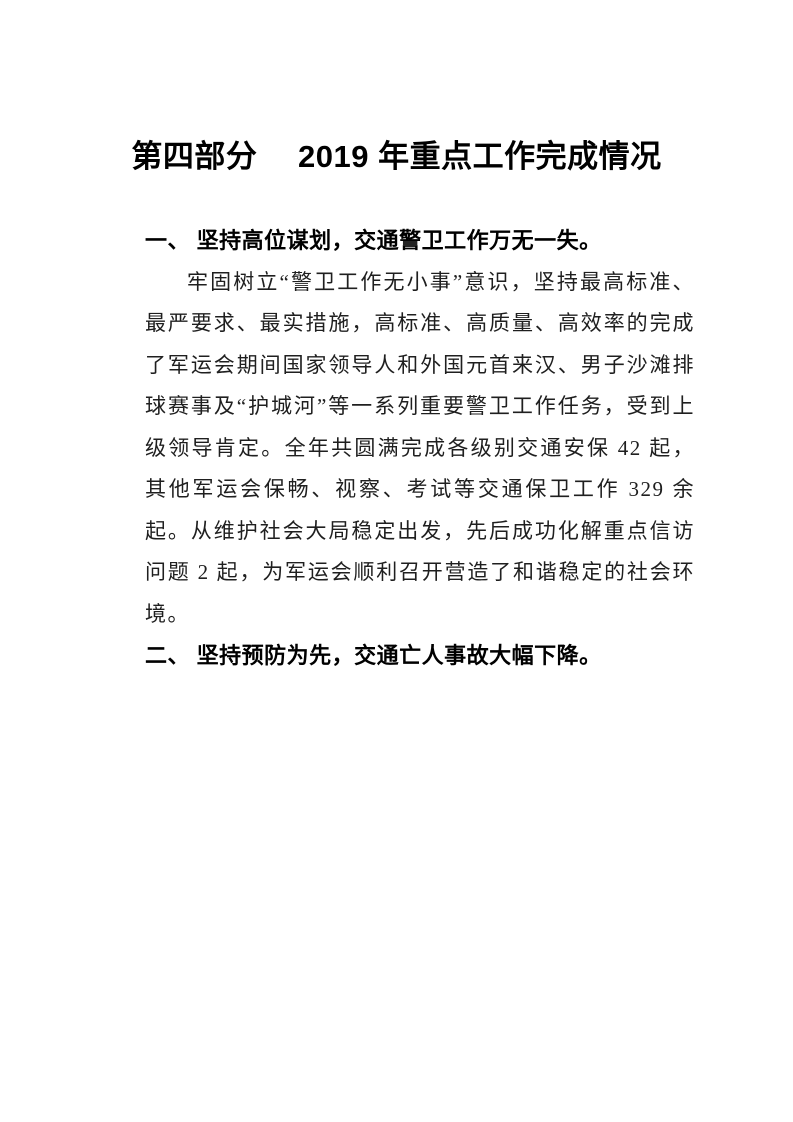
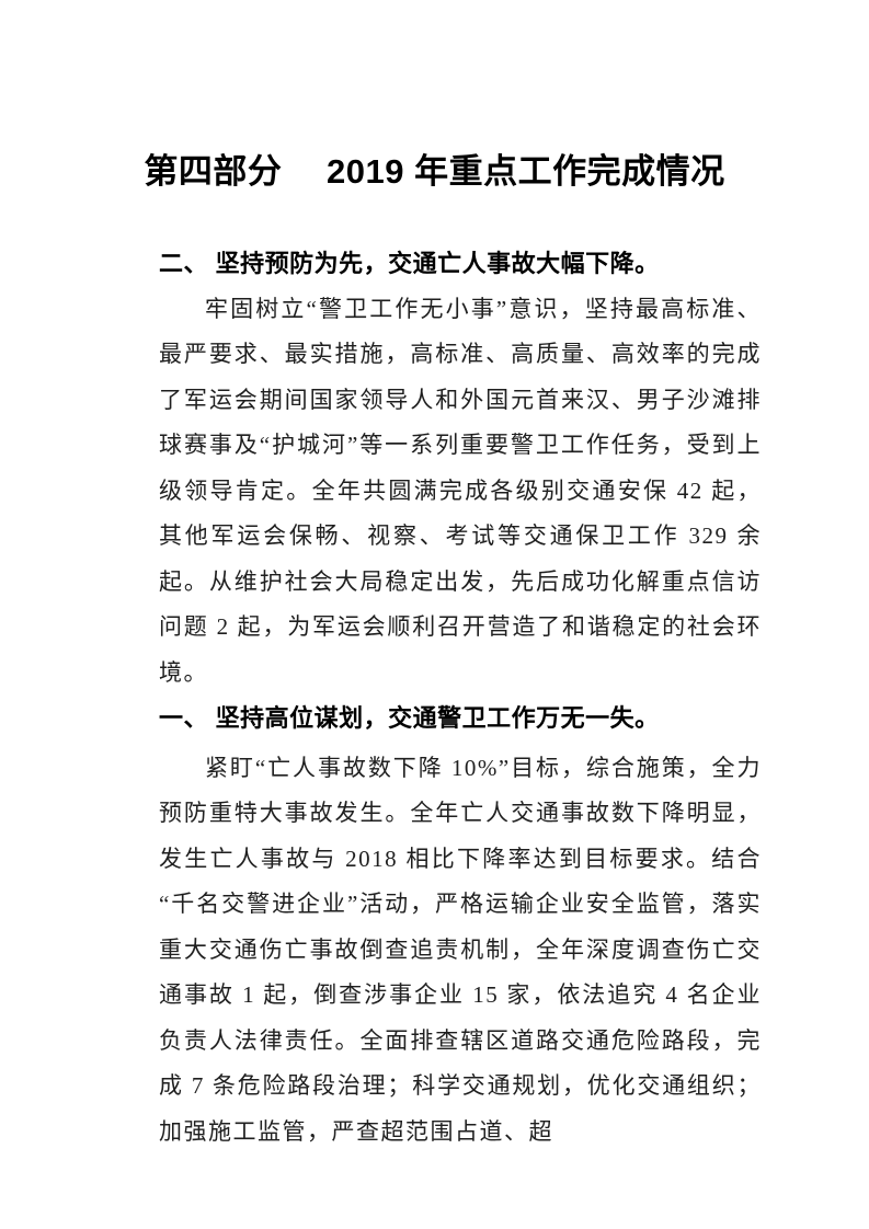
  第四部分 2019 年重点工作完成情况
- 一、 坚持高位谋划，交通警卫工作万无一失。
+ 二、 坚持预防为先，交通亡人事故大幅下降。
  牢固树立“警卫工作无小事”意识，坚持最高标准、最严要求、最实措施，高标准、高质量、高效率的完成了军运会期间国家领导人和外国元首来汉、男子沙滩排球赛事及“护城河”等一系列重要警卫工作任务，受到上级领导肯定。全年共圆满完成各级别交通安保 42 起，其他军运会保畅、视察、考试等交通保卫工作 329 余起。从维护社会大局稳定出发，先后成功化解重点信访问题 2 起，为军运会顺利召开营造了和谐稳定的社会环境。
- 二、 坚持预防为先，交通亡人事故大幅下降。
+ 一、 坚持高位谋划，交通警卫工作万无一失。
+ 紧盯“亡人事故数下降 10%”目标，综合施策，全力预防重特大事故发生。全年亡人交通事故数下降明显，发生亡人事故与 2018 相比下降率达到目标要求。结合“千名交警进企业”活动，严格运输企业安全监管，落实重大交通伤亡事故倒查追责机制，全年深度调查伤亡交通事故 1 起，倒查涉事企业 15 家，依法追究 4 名企业负责人法律责任。全面排查辖区道路交通危险路段，完成 7 条危险路段治理；科学交通规划，优化交通组织；加强施工监管，严查超范围占道、超
